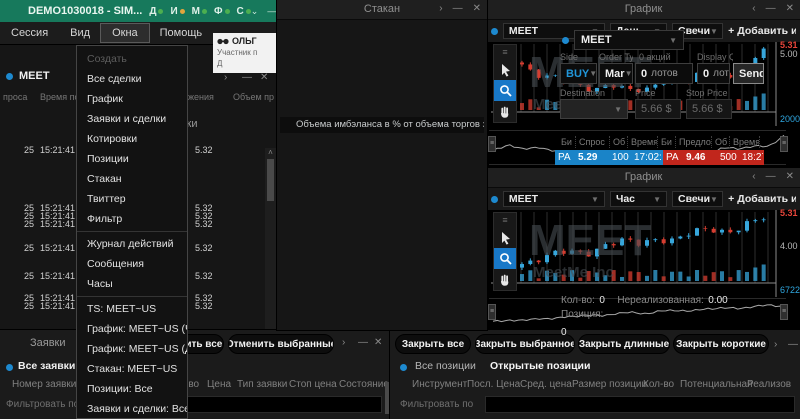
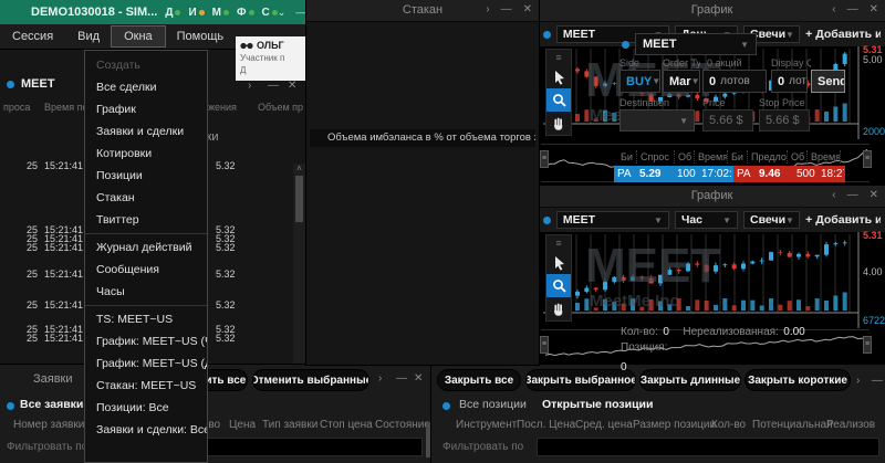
  DEMO1030018 - SIM...
  Д
  И
  М
  Ф
  С
  ⌄
  —
  Сессия
  Вид
  Окна
  Помощь
  MEET
  ›
  —
  ✕
  проса
  Время п
  жения
  Объем пр
  25
  15:21:41
  5.32
  25
  15:21:41
  5.32
  25
  15:21:41
  5.32
  25
  15:21:41
  5.32
  25
  15:21:41
  5.32
  25
  15:21:41
  5.32
  25
  15:21:41
  5.32
  25
  15:21:41
  5.32
  ˄
  ОЛЬГ
  Участник п
  Д
  Стакан
  ›
  —
  ✕
  MEET
  ▼
  Side
  Order Ty
  0 акций
  Display Q
  BUY
  ▼
  Mar
  ▼
  0
  лотов
  0
  Send
  Destination
  Price
  Stop Price
  ▼
  5.66 $
  5.66 $
  Объема имбэланса в % от объема торгов
  Би
  Спрос
  Об
  Время
  Би
  Предло
  Об
  Время
  PA
  5.29
  100
  17:02:
  PA
  9.46
  500
  Кол-во: 0 Нереализованная: 0.00
  Позиция: 0
  График
  ‹
  —
  ✕
  MEET
  вечи
  ▼
  + Добавить и
  5.31
  5.00
  2000
  ≡
  График
  ‹
  —
  ✕
  MEET
  ▼
  Час
  ▼
  Свечи
  ▼
  + Добавить и
  MEET
  MeetMe Inc
  5.31
  4.00
  6722
  ≡
  Заявки
  Отменить выбранные
  ›
  —
  ✕
  Все заявки
  Номер заявки
  Цена
  Тип заявки
  Стоп цена
  Состояни
  Фильтровать п
  Закрыть все
  Закрыть выбранное
  Закрыть длинные
  Закрыть короткие
  ›
  —
  Все позиции
  Открытые позиции
  Инструмент
  Посл. Цена
  Сред. цена
  Размер позиции
  Кол-во
  Потенциальная
  Реализов
  Фильтровать по
  Создать
  Все сделки
  График
  Заявки и сделки
  Котировки
  Позиции
  Стакан
  Твиттер
- Фильтр
  Журнал действий
  Сообщения
  Часы
  TS: MEET~US
  График: MEET~US (
  График: MEET~US (
  Стакан: MEET~US
  Позиции: Все
  Заявки и сделки: Вс
